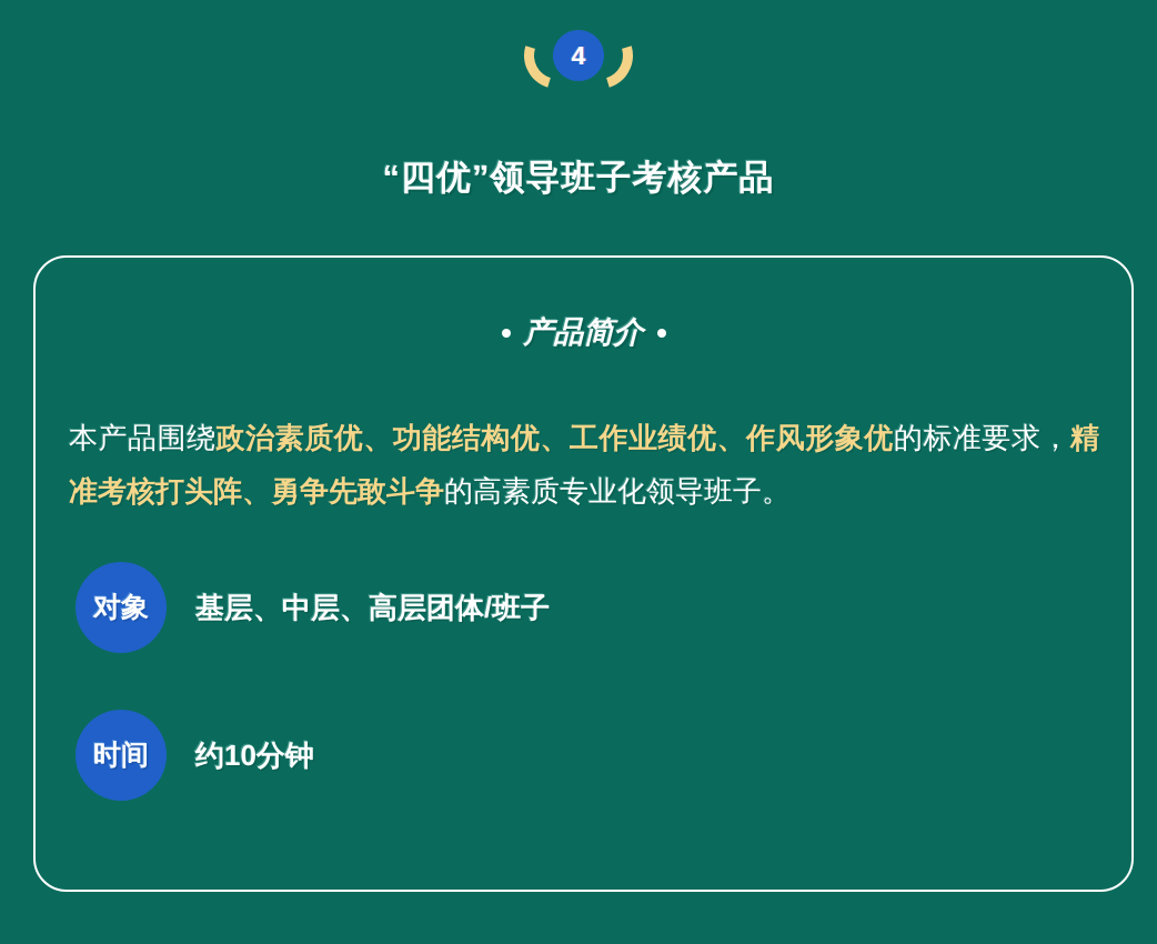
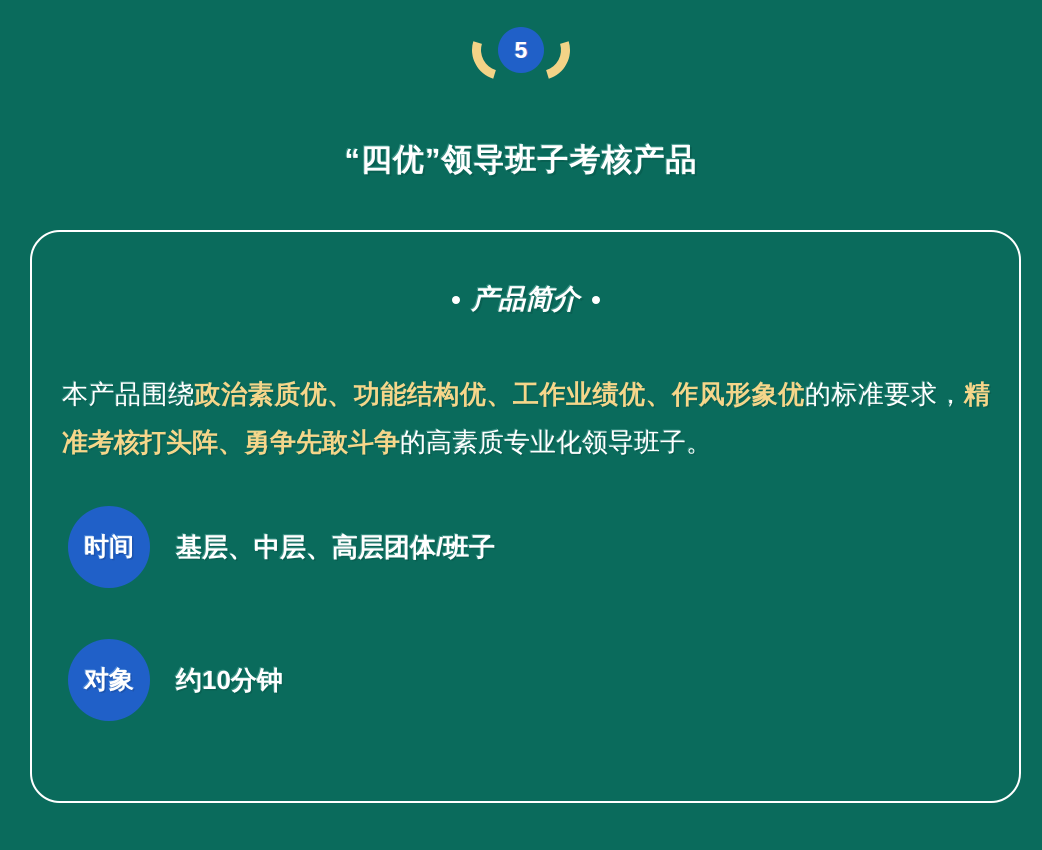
- 4
+ 5
  “四优”领导班子考核产品
  产品简介
  本产品围绕政治素质优、功能结构优、工作业绩优、作风形象优的标准要求，精准考核打头阵、勇争先敢斗争的高素质专业化领导班子。
- 对象
+ 时间
  基层、中层、高层团体/班子
- 时间
+ 对象
  约10分钟
